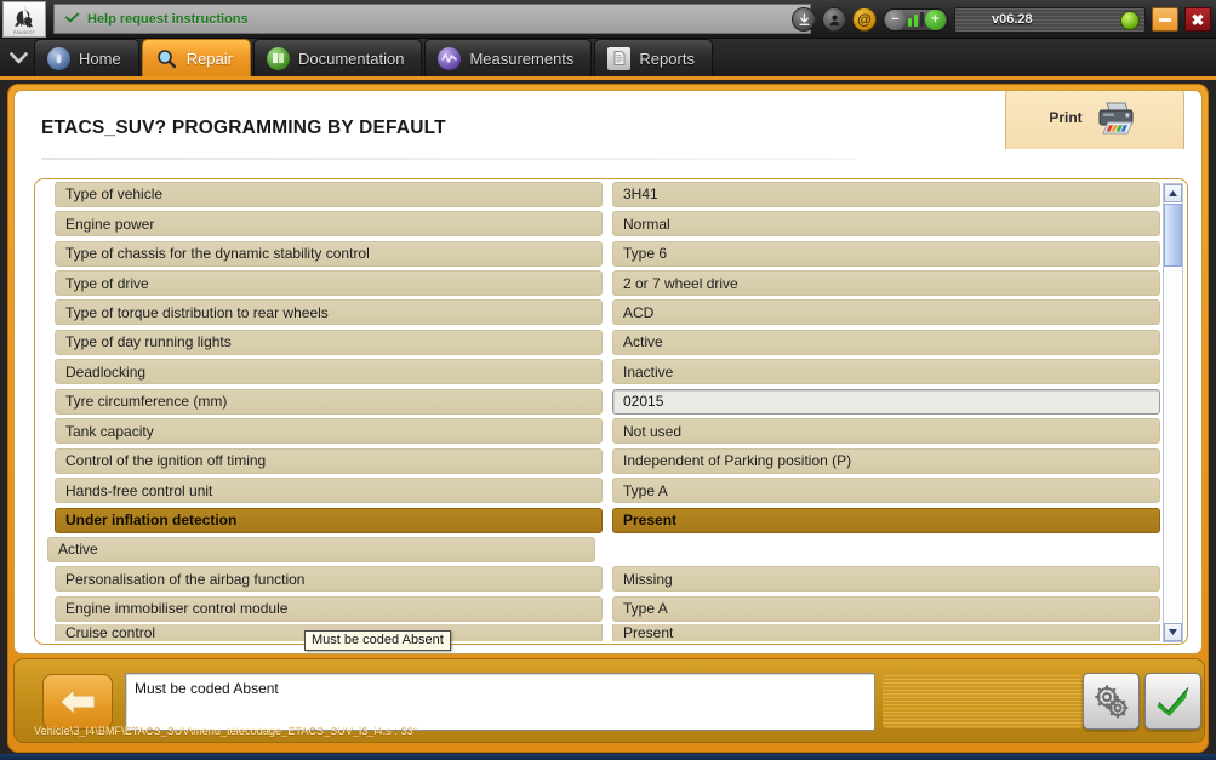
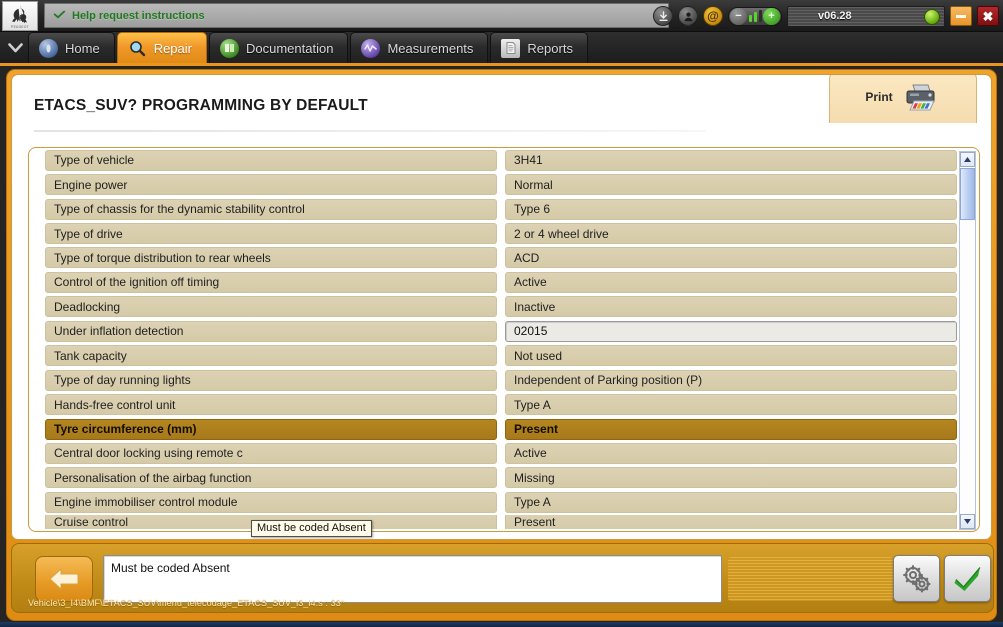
  Help request instructions
  @
  −
  +
  v06.28
  ✖
  Home
  Repair
  Documentation
  Measurements
  Reports
  Print
  ETACS_SUV? PROGRAMMING BY DEFAULT
  Type of vehicle
  3H41
  Engine power
  Normal
  Type of chassis for the dynamic stability control
  Type 6
  Type of drive
- 2 or 7 wheel drive
+ 2 or 4 wheel drive
  Type of torque distribution to rear wheels
  ACD
- Type of day running lights
+ Control of the ignition off timing
  Active
  Deadlocking
  Inactive
- Tyre circumference (mm)
+ Under inflation detection
  02015
  Tank capacity
  Not used
- Control of the ignition off timing
+ Type of day running lights
  Independent of Parking position (P)
  Hands-free control unit
  Type A
- Under inflation detection
+ Tyre circumference (mm)
  Present
+ Central door locking using remote c
  Active
  Personalisation of the airbag function
  Missing
  Engine immobiliser control module
  Type A
  Cruise control
  Present
  Must be coded Absent
  Must be coded Absent
  Vehicle\3_I4\BMF\ETACS_SUV\menu_telecodage_ETACS_SUV_i3_i4.s : 33*
